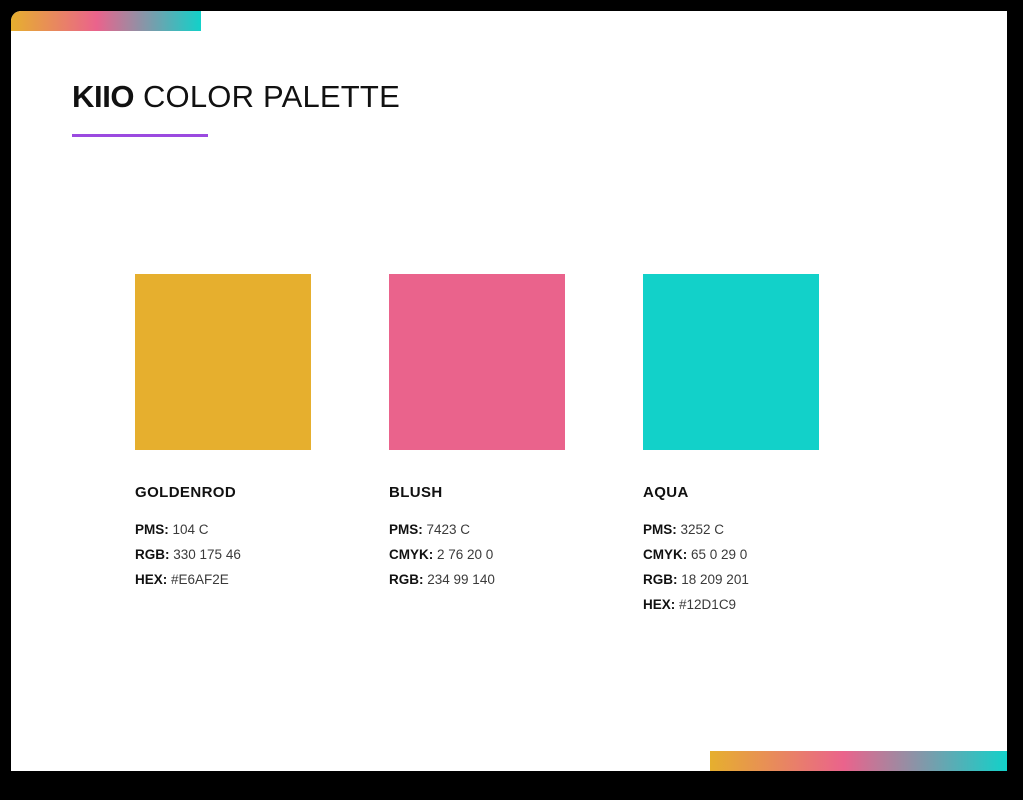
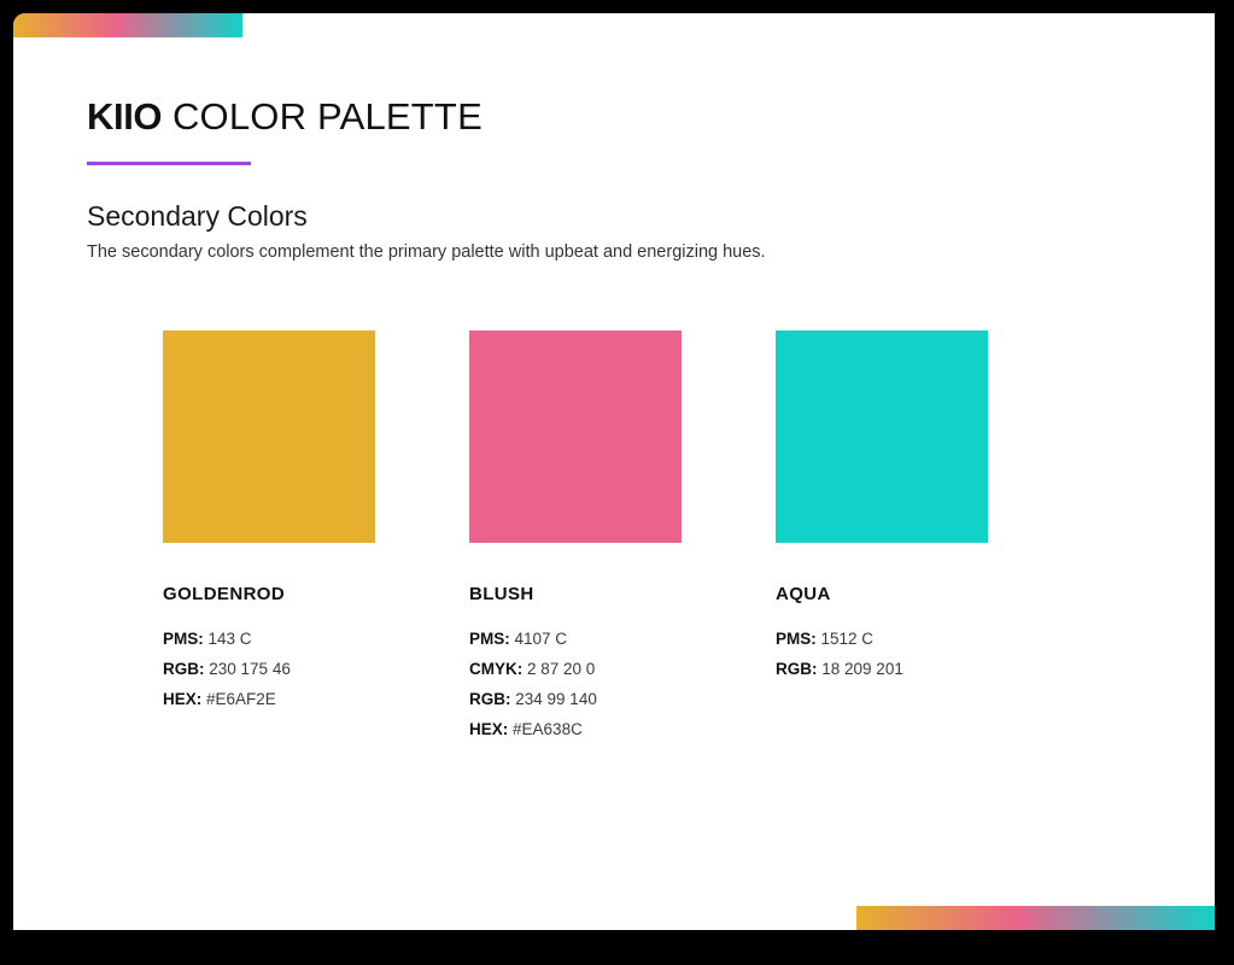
  KIIO COLOR PALETTE
+ Secondary Colors
+ The secondary colors complement the primary palette with upbeat and energizing hues.
  GOLDENROD
- PMS: 104 C
+ PMS: 143 C
- RGB: 330 175 46
+ RGB: 230 175 46
  HEX: #E6AF2E
  BLUSH
- PMS: 7423 C
+ PMS: 4107 C
- CMYK: 2 76 20 0
+ CMYK: 2 87 20 0
  RGB: 234 99 140
+ HEX: #EA638C
  AQUA
- PMS: 3252 C
+ PMS: 1512 C
- CMYK: 65 0 29 0
  RGB: 18 209 201
- HEX: #12D1C9
